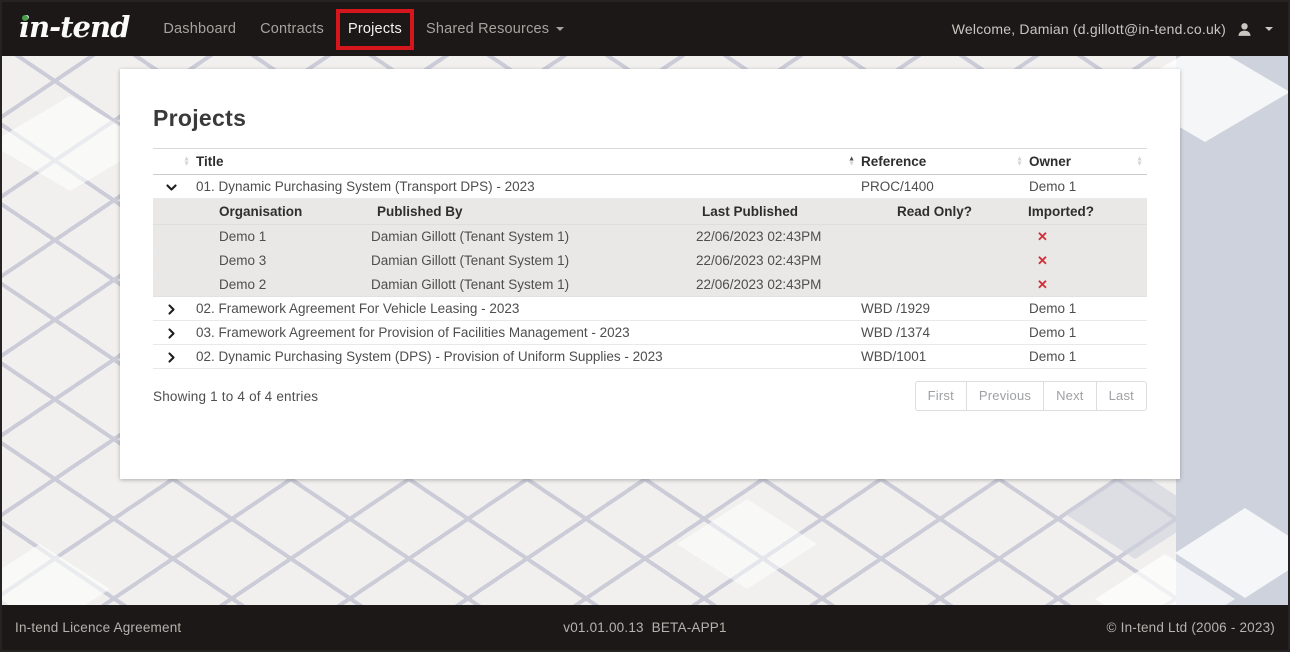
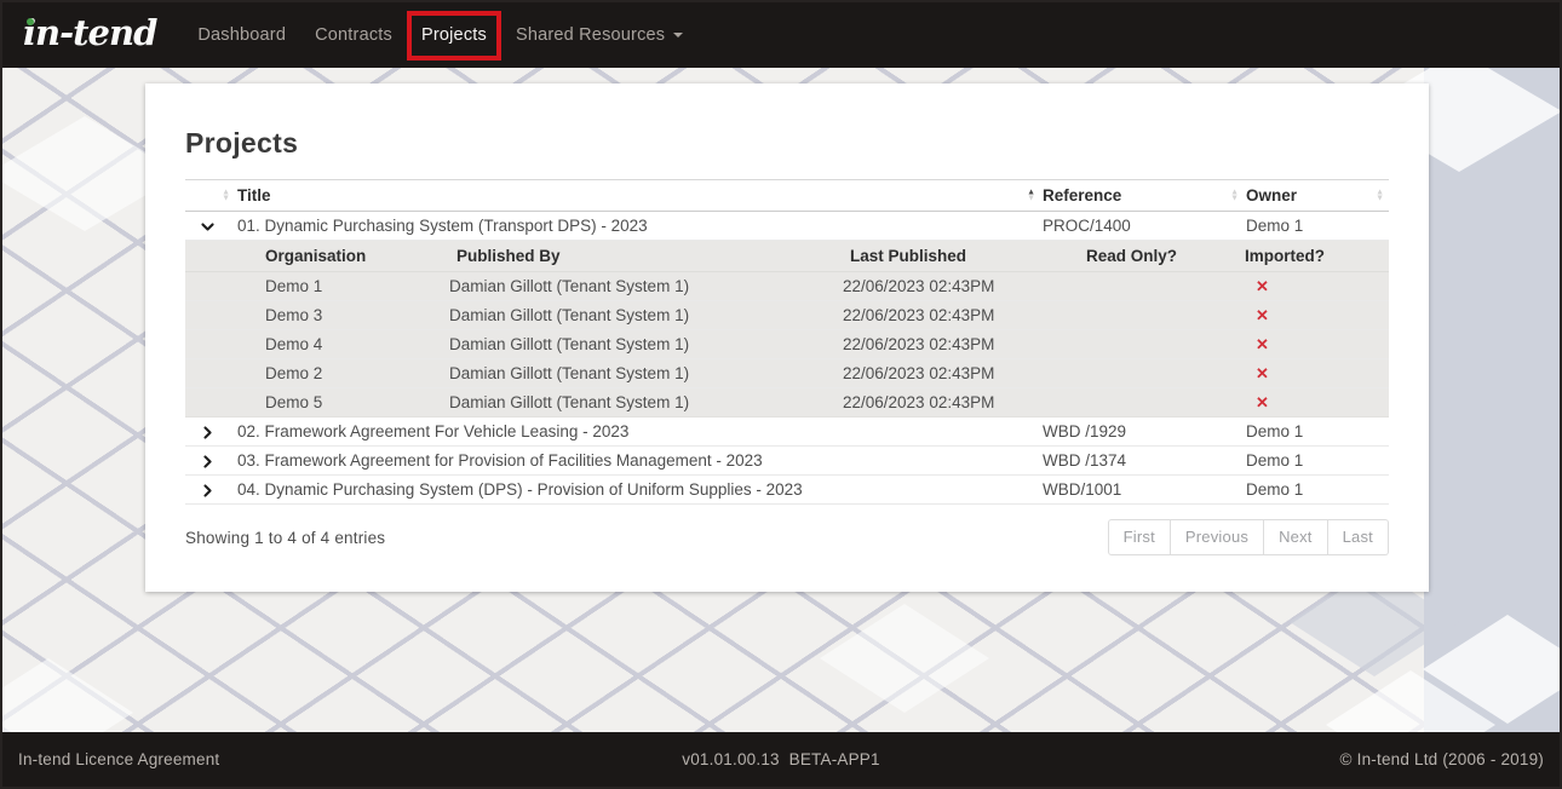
  in-tend
  Dashboard
  Contracts
  Projects
  Shared Resources
- Welcome, Damian (d.gillott@in-tend.co.uk)
  Projects
  	Title	Reference	Owner
  	01. Dynamic Purchasing System (Transport DPS) - 2023	PROC/1400	Demo 1
  Organisation	Published By	Last Published	Read Only?	Imported?
  Demo 1	Damian Gillott (Tenant System 1)	22/06/2023 02:43PM		✕
  Demo 3	Damian Gillott (Tenant System 1)	22/06/2023 02:43PM		✕
+ Demo 4	Damian Gillott (Tenant System 1)	22/06/2023 02:43PM		✕
  Demo 2	Damian Gillott (Tenant System 1)	22/06/2023 02:43PM		✕
+ Demo 5	Damian Gillott (Tenant System 1)	22/06/2023 02:43PM		✕
  	02. Framework Agreement For Vehicle Leasing - 2023	WBD /1929	Demo 1
  	03. Framework Agreement for Provision of Facilities Management - 2023	WBD /1374	Demo 1
- 	02. Dynamic Purchasing System (DPS) - Provision of Uniform Supplies - 2023	WBD/1001	Demo 1
+ 	04. Dynamic Purchasing System (DPS) - Provision of Uniform Supplies - 2023	WBD/1001	Demo 1
  Showing 1 to 4 of 4 entries
  First
  Previous
  Next
  Last
  In-tend Licence Agreement
  v01.01.00.13 BETA-APP1
- © In-tend Ltd (2006 - 2023)
+ © In-tend Ltd (2006 - 2019)
